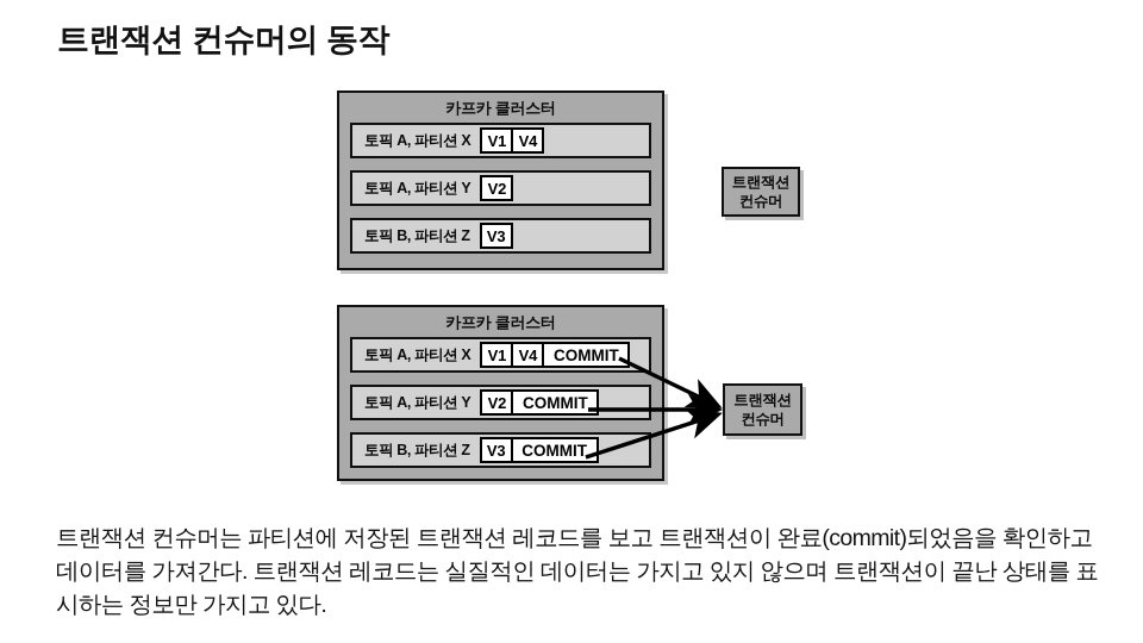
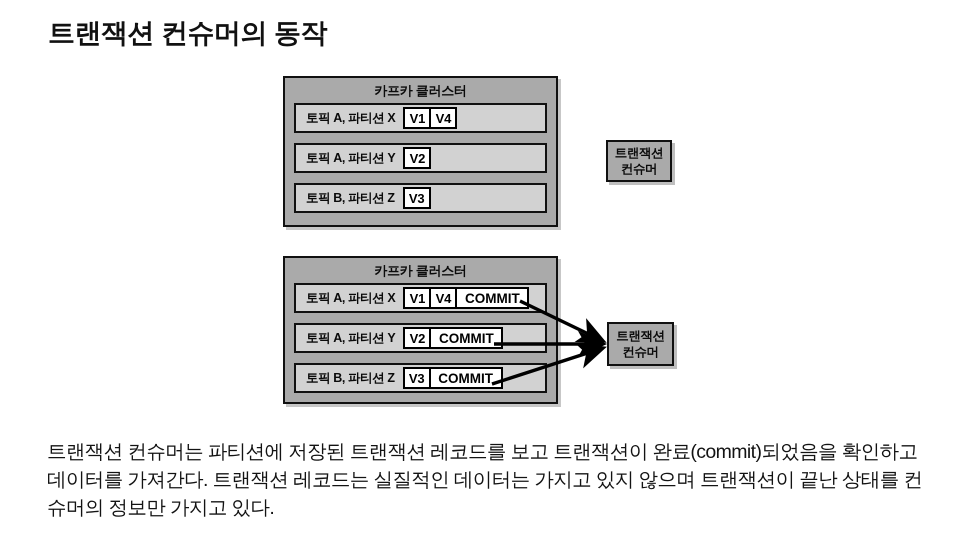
  트랜잭션 컨슈머의 동작
  카프카 클러스터
  토픽 A, 파티션 X
  V1
  V4
  토픽 A, 파티션 Y
  V2
  토픽 B, 파티션 Z
  V3
  트랜잭션
  컨슈머
  카프카 클러스터
  토픽 A, 파티션 X
  V1
  V4
  COMMIT
  토픽 A, 파티션 Y
  V2
  COMMIT
  토픽 B, 파티션 Z
  V3
  COMMIT
  트랜잭션
  컨슈머
- 트랜잭션 컨슈머는 파티션에 저장된 트랜잭션 레코드를 보고 트랜잭션이 완료(commit)되었음을 확인하고 데이터를 가져간다. 트랜잭션 레코드는 실질적인 데이터는 가지고 있지 않으며 트랜잭션이 끝난 상태를 표시하는 정보만 가지고 있다.
+ 트랜잭션 컨슈머는 파티션에 저장된 트랜잭션 레코드를 보고 트랜잭션이 완료(commit)되었음을 확인하고 데이터를 가져간다. 트랜잭션 레코드는 실질적인 데이터는 가지고 있지 않으며 트랜잭션이 끝난 상태를 컨슈머의 정보만 가지고 있다.
